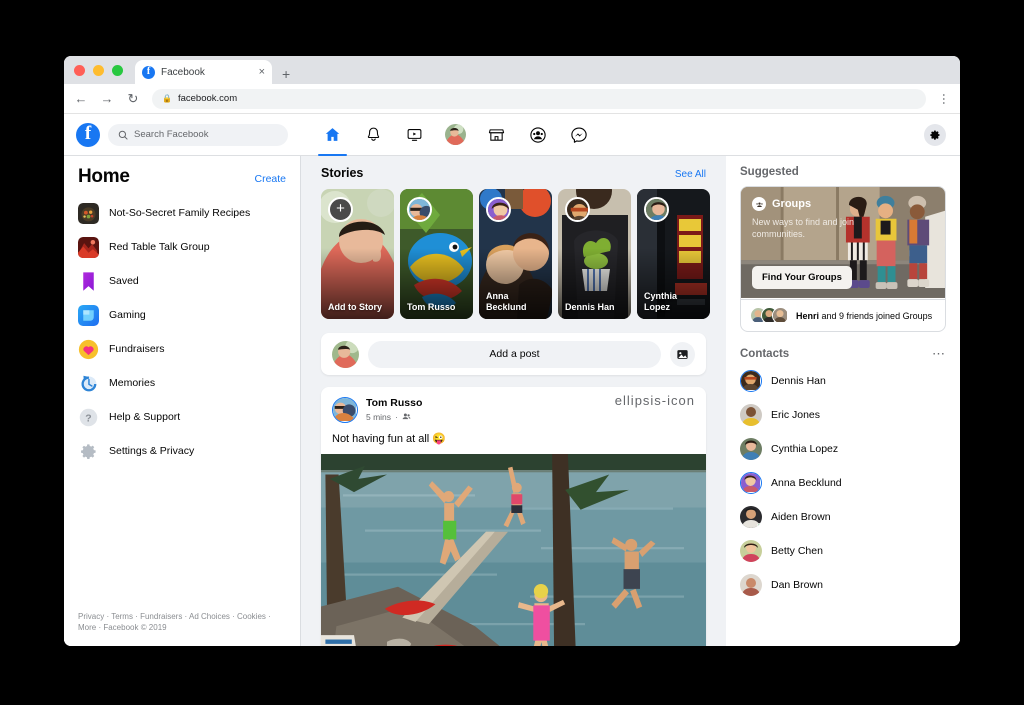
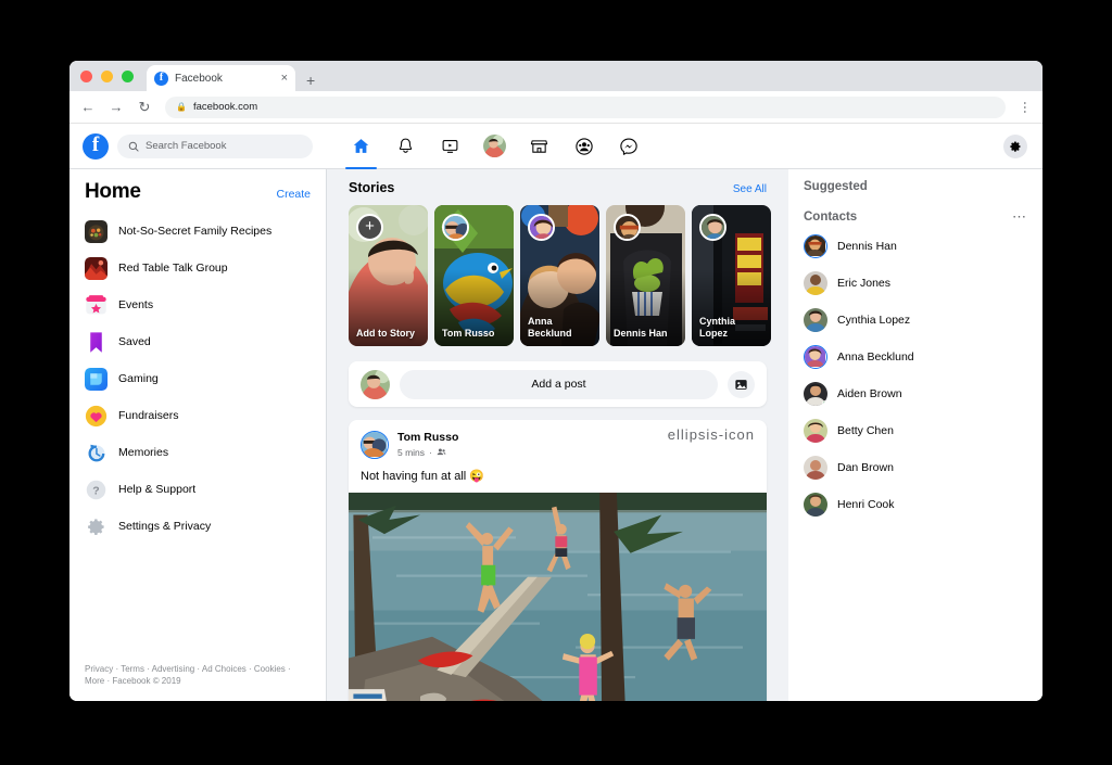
  f
  Facebook
  ×
  +
  ←
  →
  ↻
  🔒
  facebook.com
  f
  Search Facebook
  Home
  Create
  Not-So-Secret Family Recipes
  Red Table Talk Group
+ Events
  Saved
  Gaming
  Fundraisers
  Memories
  ?
  Help & Support
  Settings & Privacy
- Privacy · Terms · Fundraisers · Ad Choices · Cookies ·
+ Privacy · Terms · Advertising · Ad Choices · Cookies ·
  More · Facebook © 2019
  Stories
  See All
  +
  Add to Story
  Tom Russo
  Anna Becklund
  Dennis Han
  Cynthia Lopez
  Add a post
  Tom Russo
  5 mins
  ·
  ellipsis-icon
  Not having fun at all 😜
  Suggested
- Groups
- New ways to find and join communities.
- Find Your Groups
- Henri and 9 friends joined Groups
  Contacts
  ⋯
  Dennis Han
  Eric Jones
  Cynthia Lopez
  Anna Becklund
  Aiden Brown
  Betty Chen
  Dan Brown
+ Henri Cook
